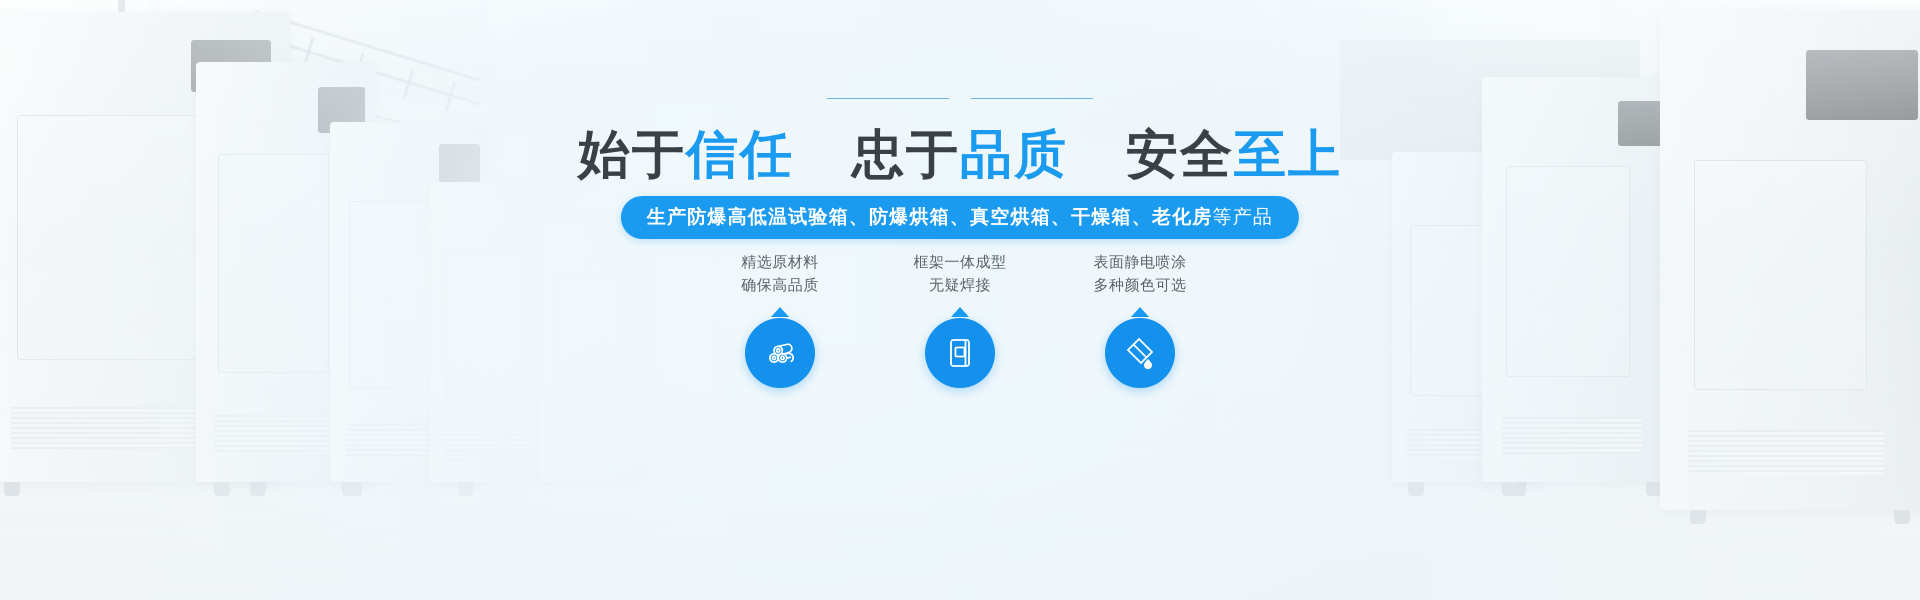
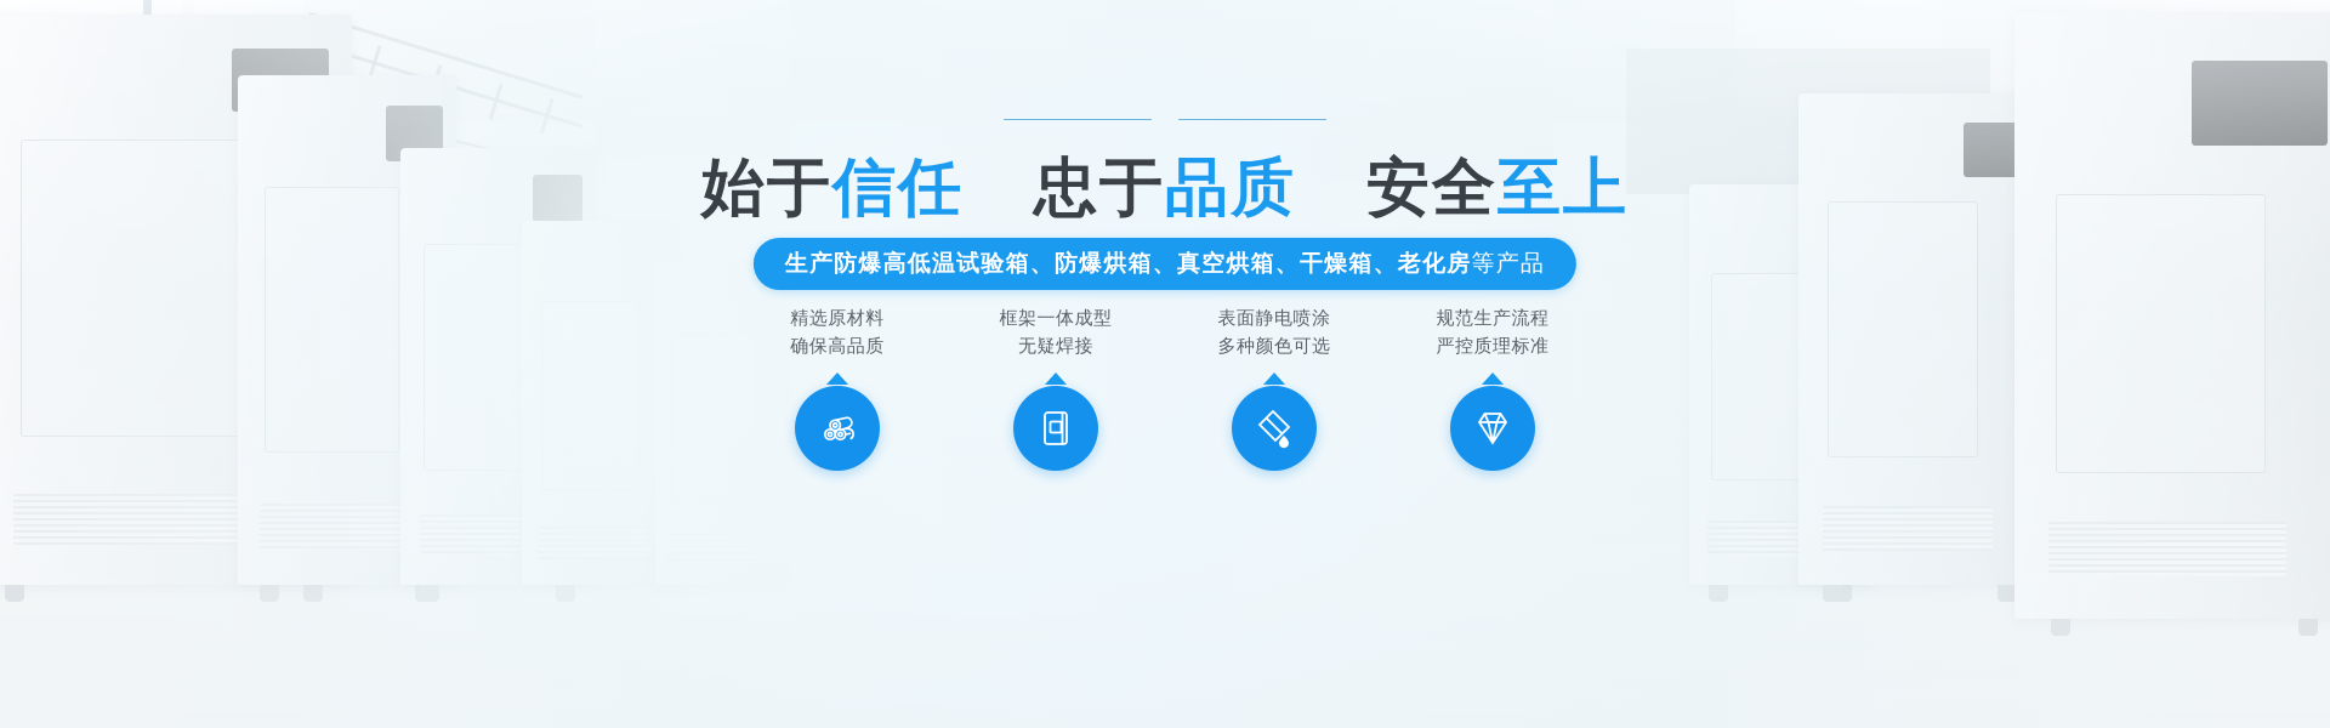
  始于信任
  忠于品质
  安全至上
  生产防爆高低温试验箱、防爆烘箱、真空烘箱、干燥箱、老化房等产品
  精选原材料
  确保高品质
  框架一体成型
  无疑焊接
  表面静电喷涂
  多种颜色可选
+ 规范生产流程
+ 严控质理标准
